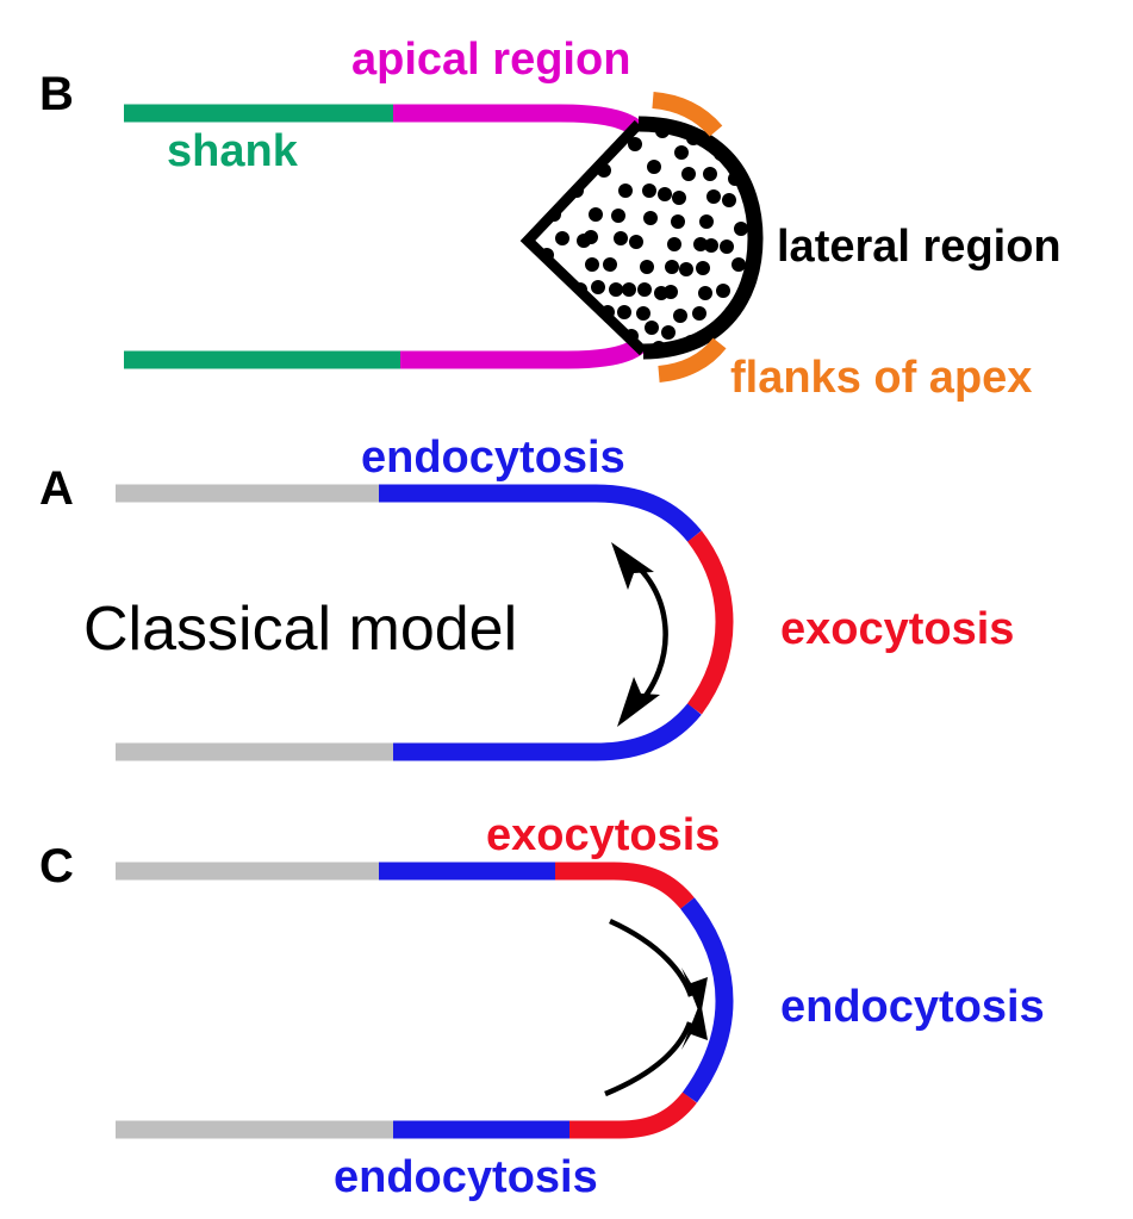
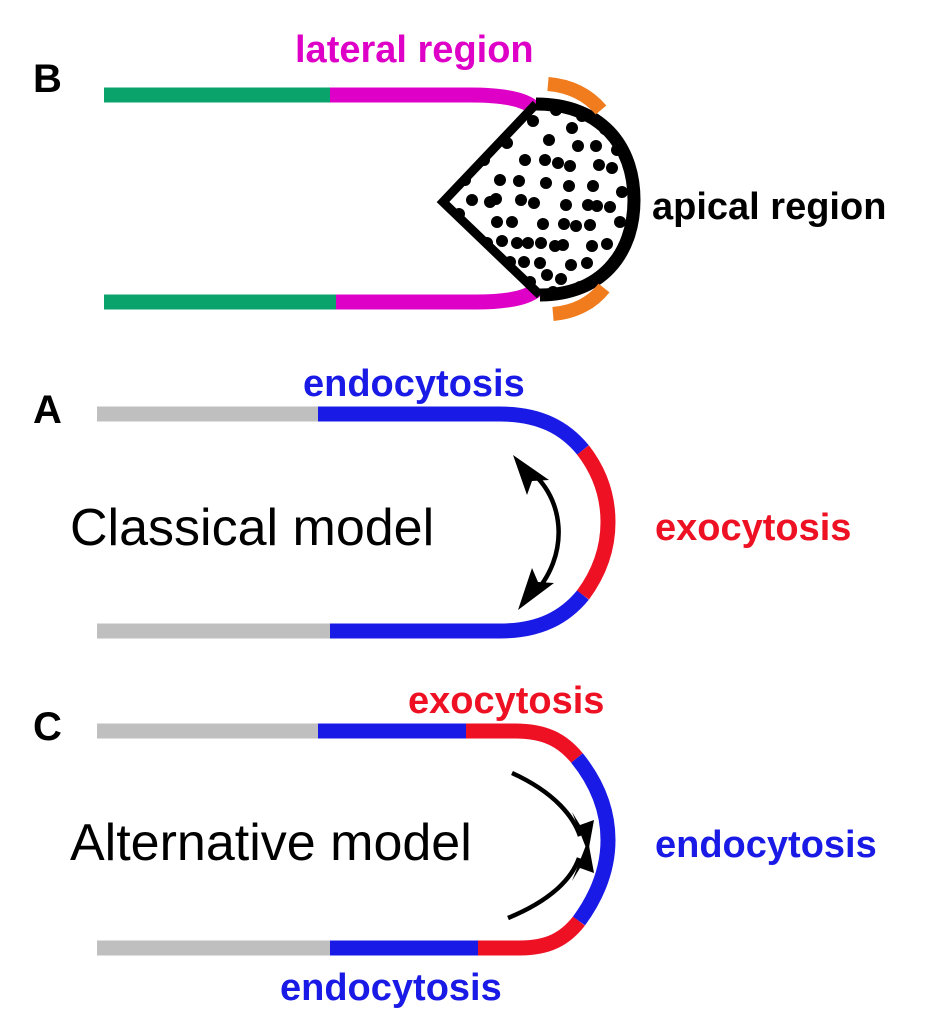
  B
- apical region
+ lateral region
- shank
- lateral region
+ apical region
- flanks of apex
  A
  endocytosis
  exocytosis
  Classical model
  C
  exocytosis
  endocytosis
  endocytosis
+ Alternative model
